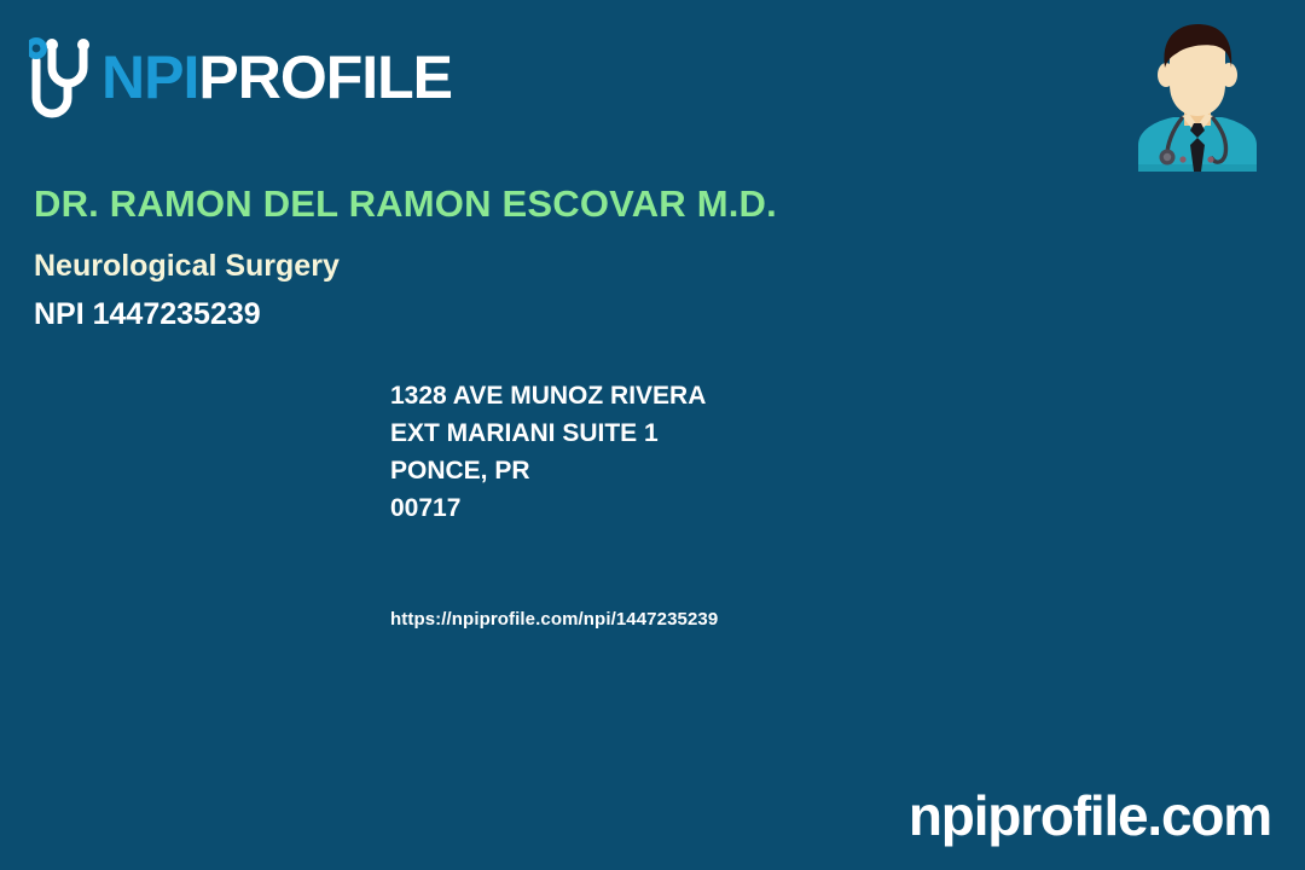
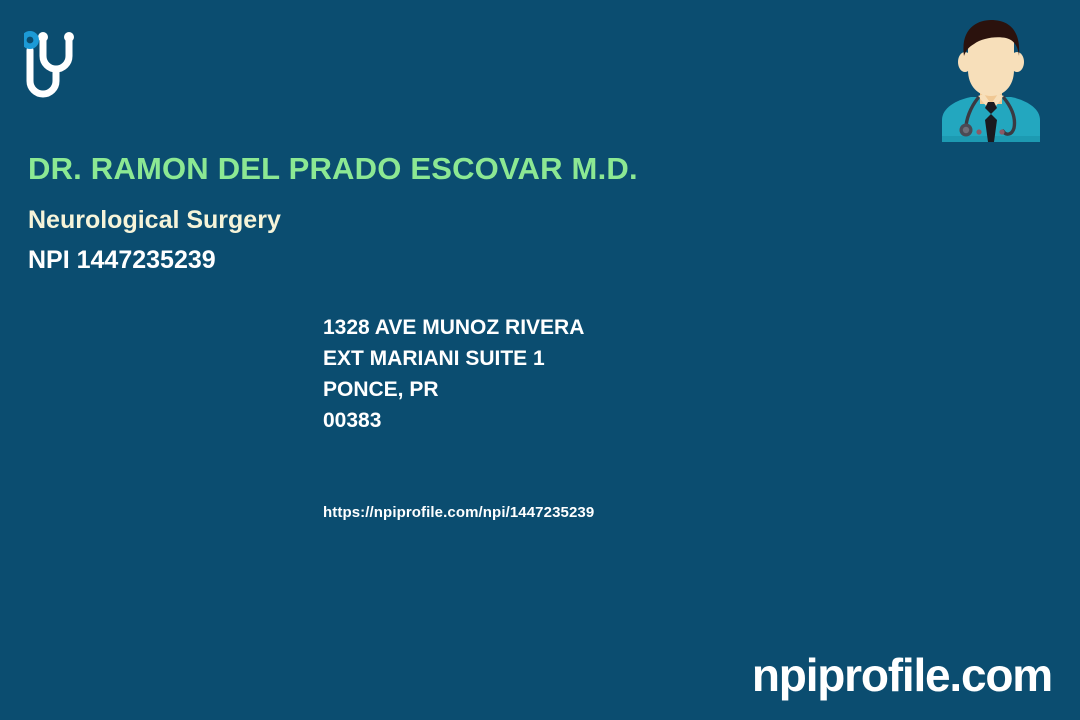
- NPIPROFILE
- DR. RAMON DEL RAMON ESCOVAR M.D.
+ DR. RAMON DEL PRADO ESCOVAR M.D.
  Neurological Surgery
  NPI 1447235239
  1328 AVE MUNOZ RIVERA
  EXT MARIANI SUITE 1
  PONCE, PR
- 00717
+ 00383
  https://npiprofile.com/npi/1447235239
  npiprofile.com
